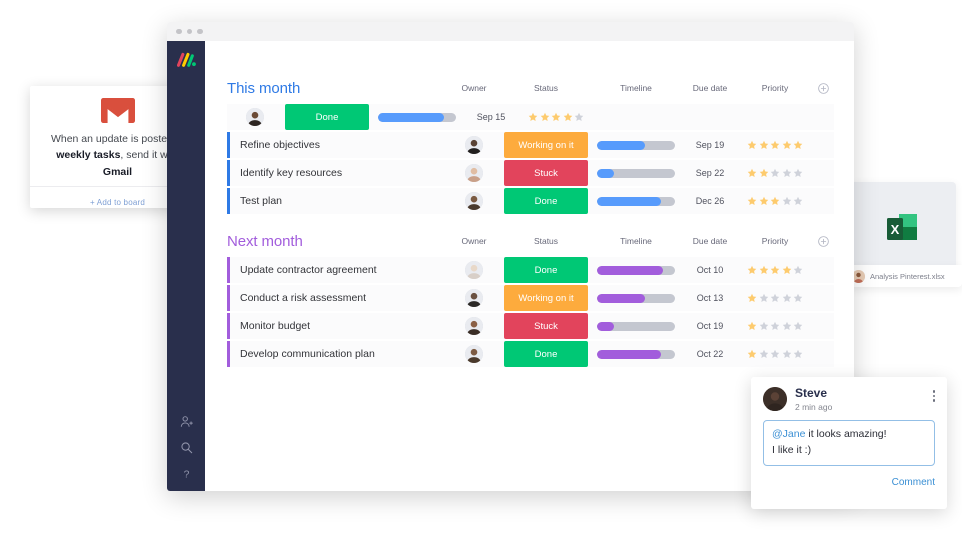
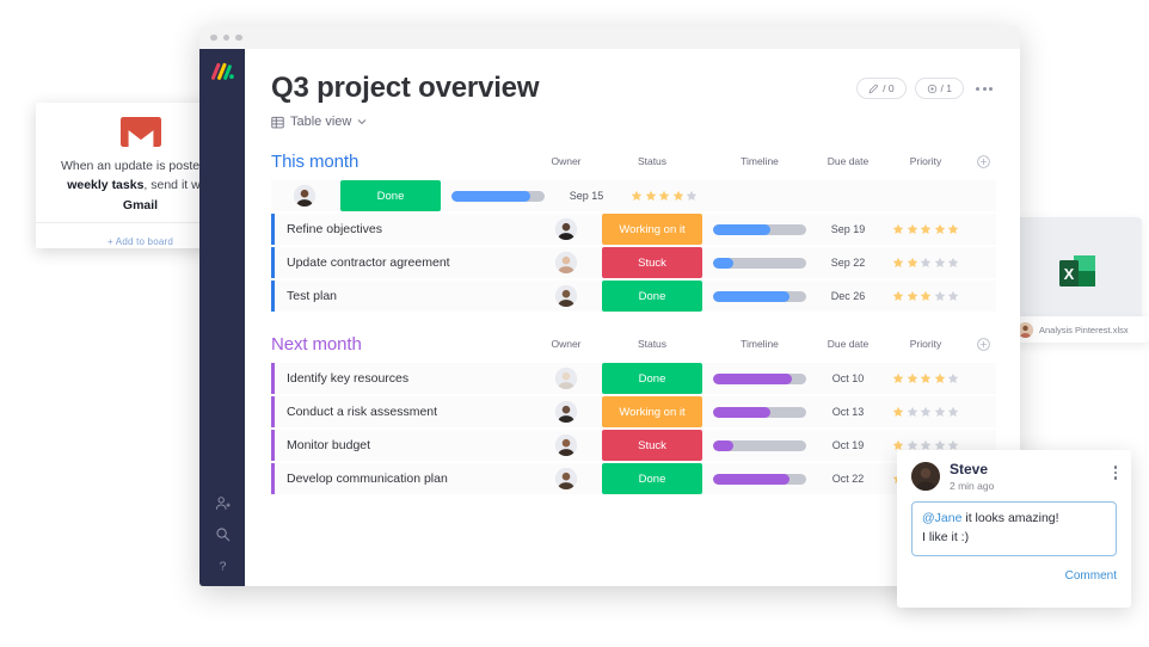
  When an update is poste weekly tasks, send it w Gmail
  + Add to board
  X
  Analysis Pinterest.xlsx
  ?
+ Q3 project overview
+ Table view
+ / 0
+ / 1
  This month
  Owner
  Status
  Timeline
  Due date
  Priority
  Done
  Sep 15
  Refine objectives
  Working on it
  Sep 19
- Identify key resources
+ Update contractor agreement
  Stuck
  Sep 22
  Test plan
  Done
  Dec 26
  Next month
  Owner
  Status
  Timeline
  Due date
  Priority
- Update contractor agreement
+ Identify key resources
  Done
  Oct 10
  Conduct a risk assessment
  Working on it
  Oct 13
  Monitor budget
  Stuck
  Oct 19
  Develop communication plan
  Done
  Oct 22
  Steve
  2 min ago
  @Jane it looks amazing!
  I like it :)
  Comment
